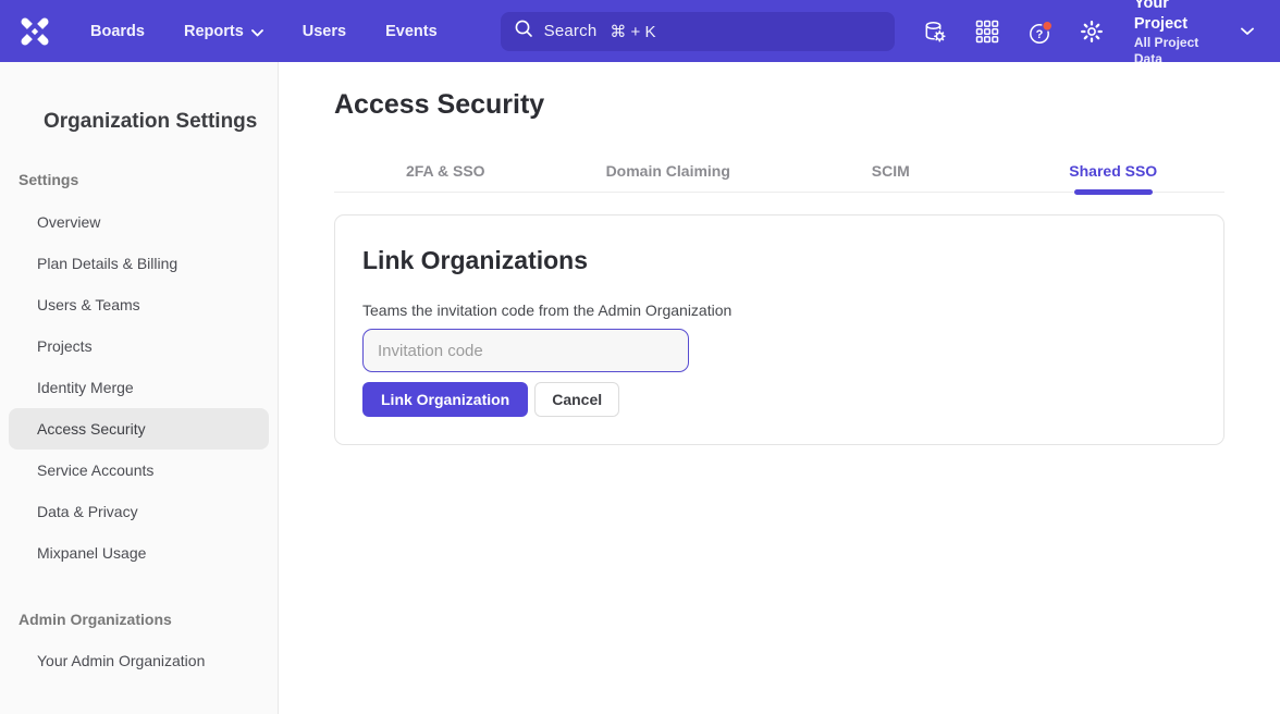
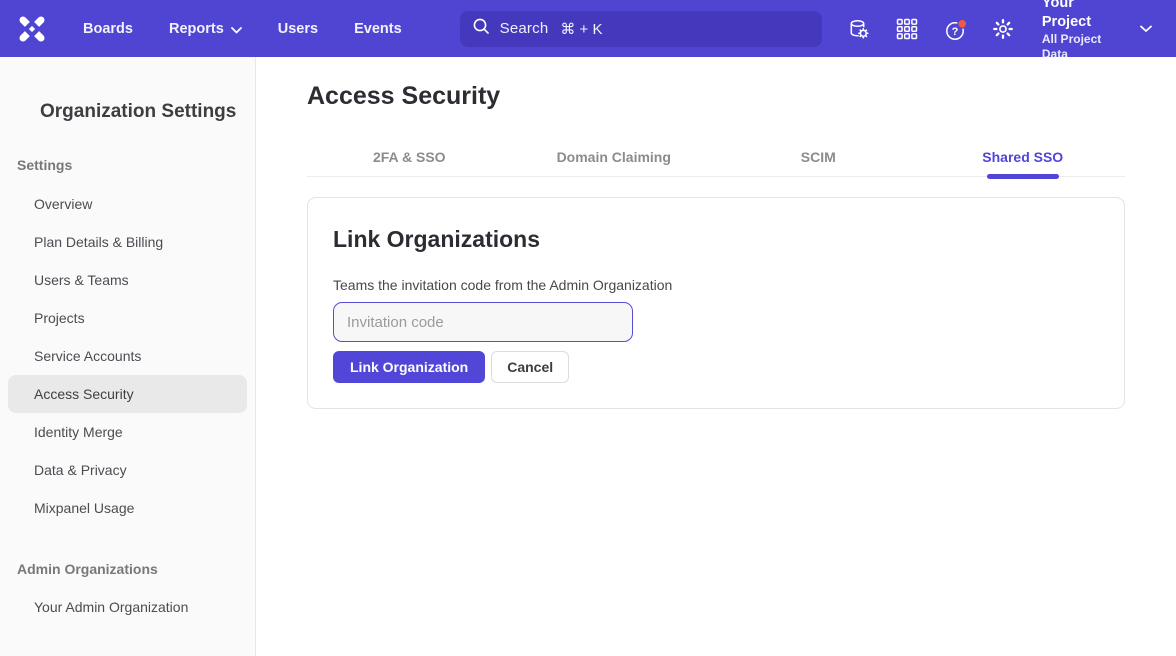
  Boards
  Reports
  Users
  Events
  Search
  ⌘ + K
  ?
  Your Project
  All Project Data
  Organization Settings
  Settings
  Overview
  Plan Details & Billing
  Users & Teams
  Projects
- Identity Merge
+ Service Accounts
  Access Security
- Service Accounts
+ Identity Merge
  Data & Privacy
  Mixpanel Usage
  Admin Organizations
  Your Admin Organization
  Access Security
  2FA & SSO
  Domain Claiming
  SCIM
  Shared SSO
  Link Organizations
  Teams the invitation code from the Admin Organization
  Invitation code
  Link Organization
  Cancel
